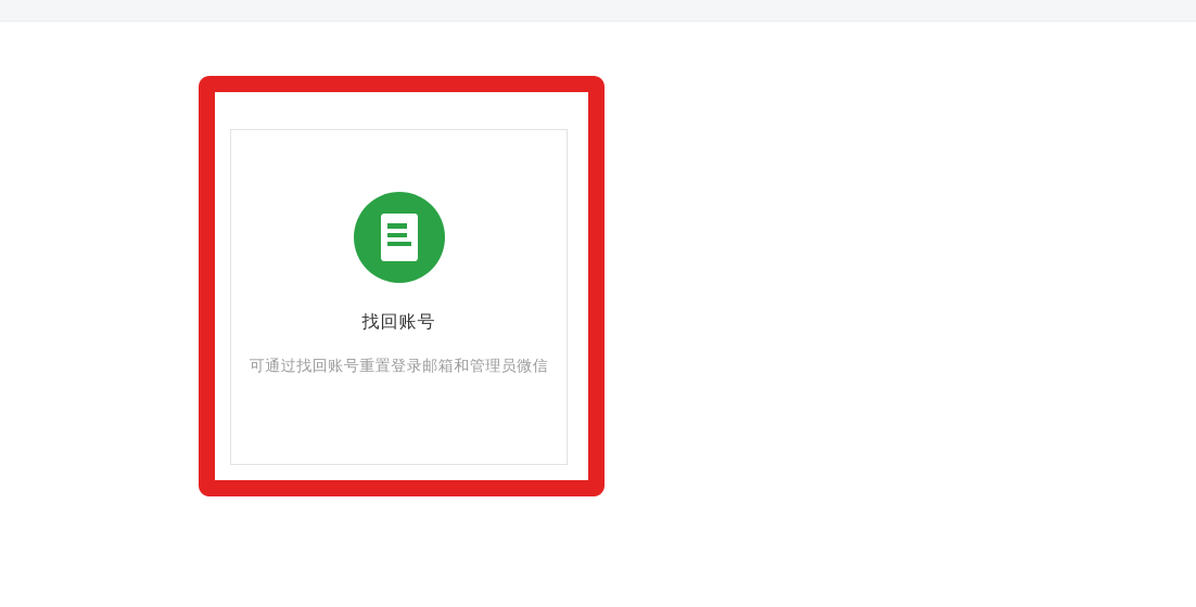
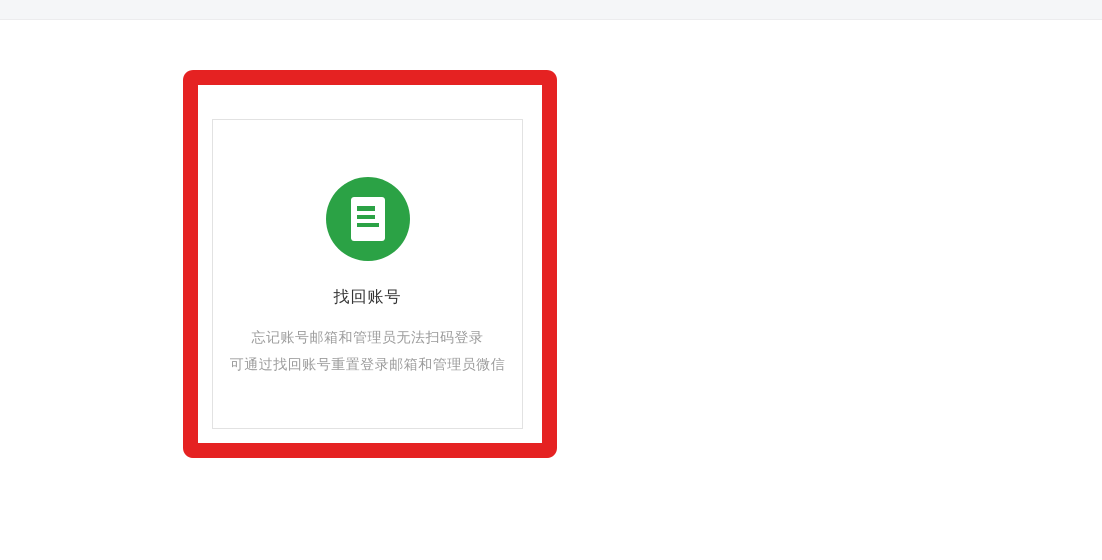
  找回账号
+ 忘记账号邮箱和管理员无法扫码登录
  可通过找回账号重置登录邮箱和管理员微信
